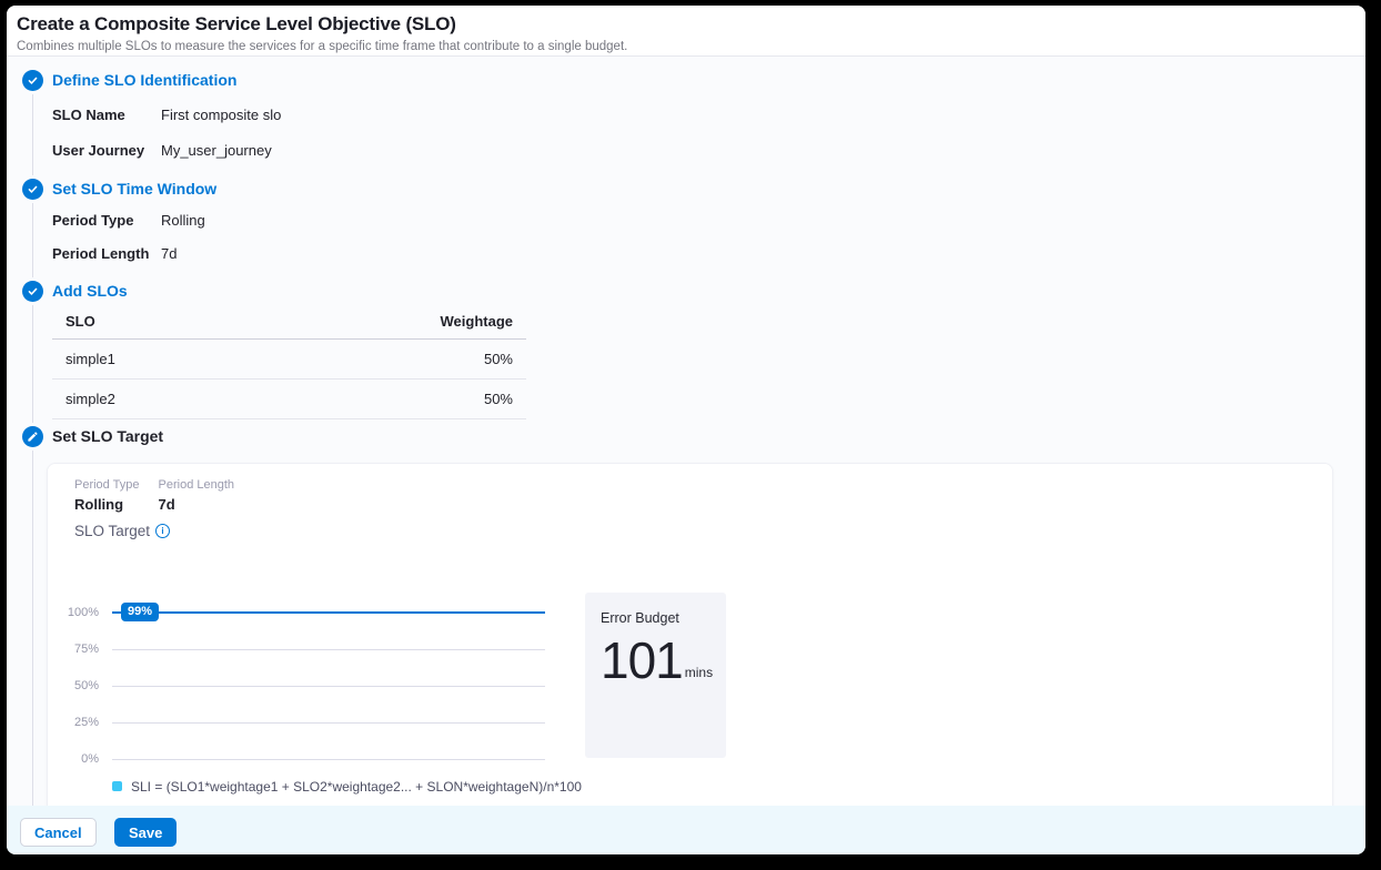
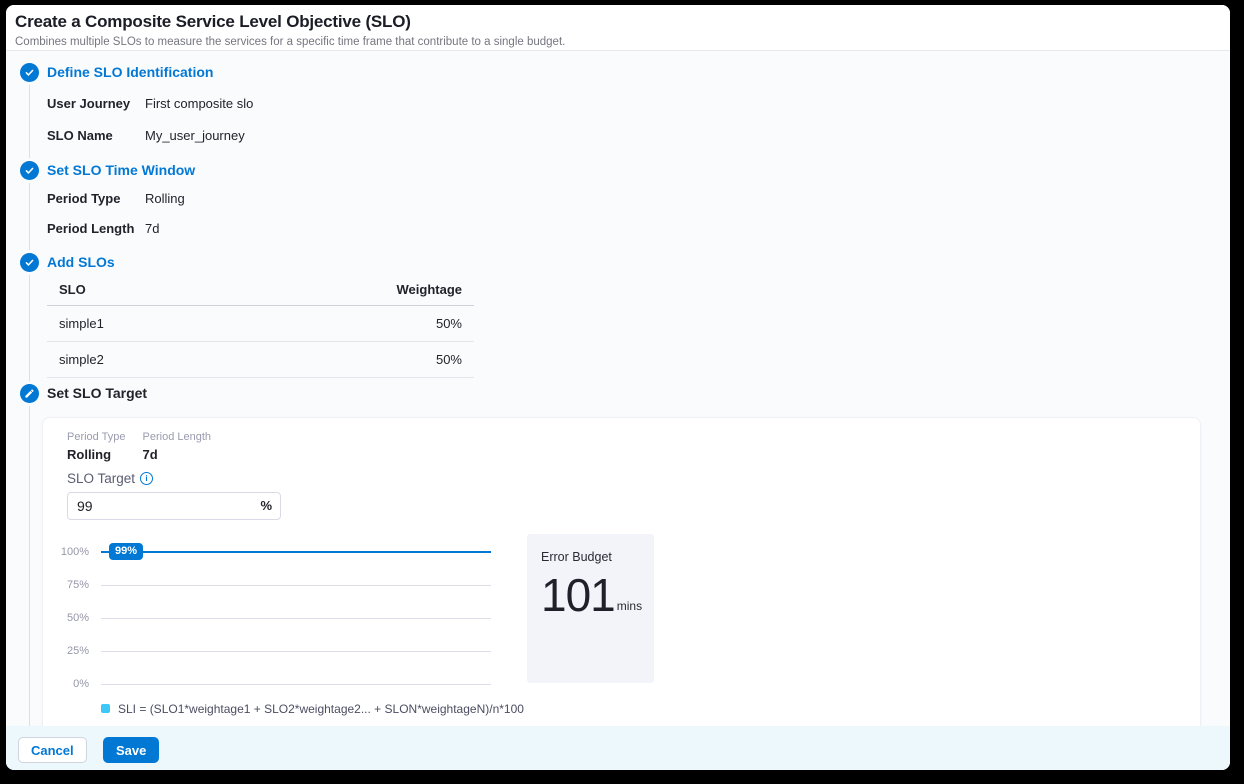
  Create a Composite Service Level Objective (SLO)
  Combines multiple SLOs to measure the services for a specific time frame that contribute to a single budget.
  Define SLO Identification
- SLO Name
+ User Journey
  First composite slo
- User Journey
+ SLO Name
  My_user_journey
  Set SLO Time Window
  Period Type
  Rolling
  Period Length
  7d
  Add SLOs
  SLO
  Weightage
  simple1
  50%
  simple2
  50%
  Set SLO Target
  Period Type
  Rolling
  Period Length
  7d
  SLO Target
  i
+ 99
+ %
  100%
  75%
  50%
  25%
  0%
  99%
  SLI = (SLO1*weightage1 + SLO2*weightage2... + SLON*weightageN)/n*100
  Error Budget
  101
  mins
  Cancel
  Save
